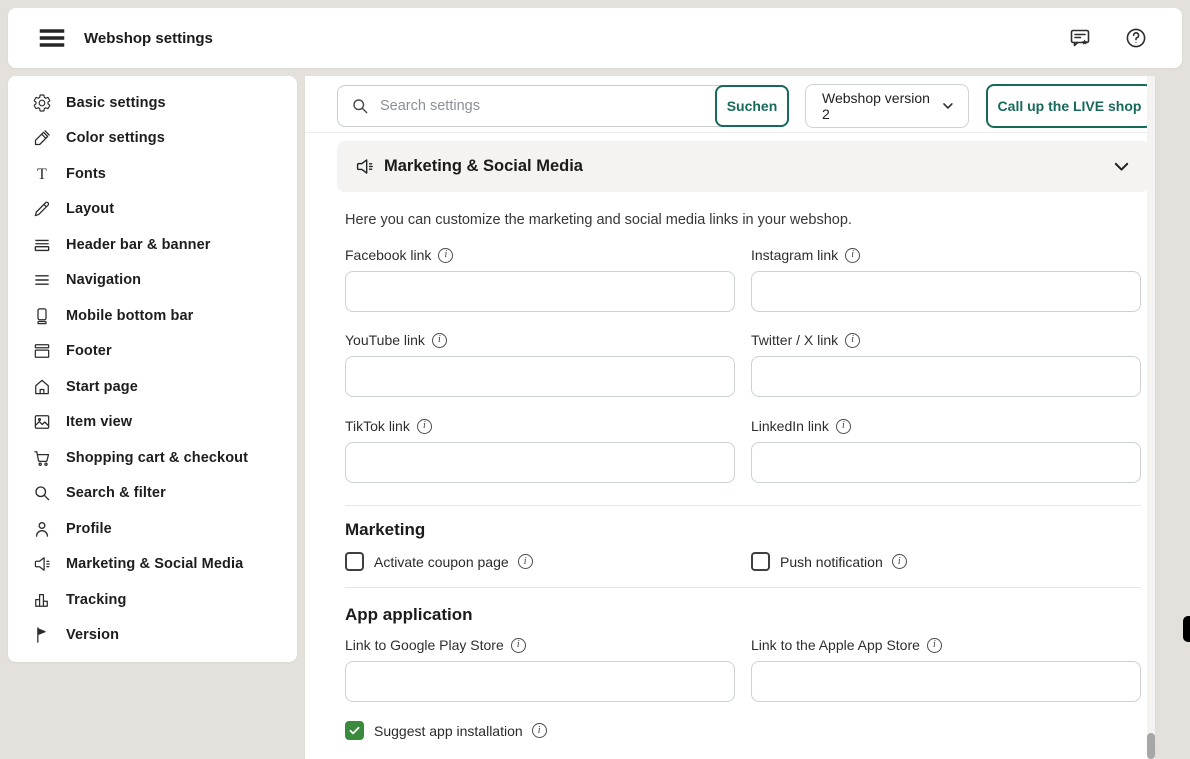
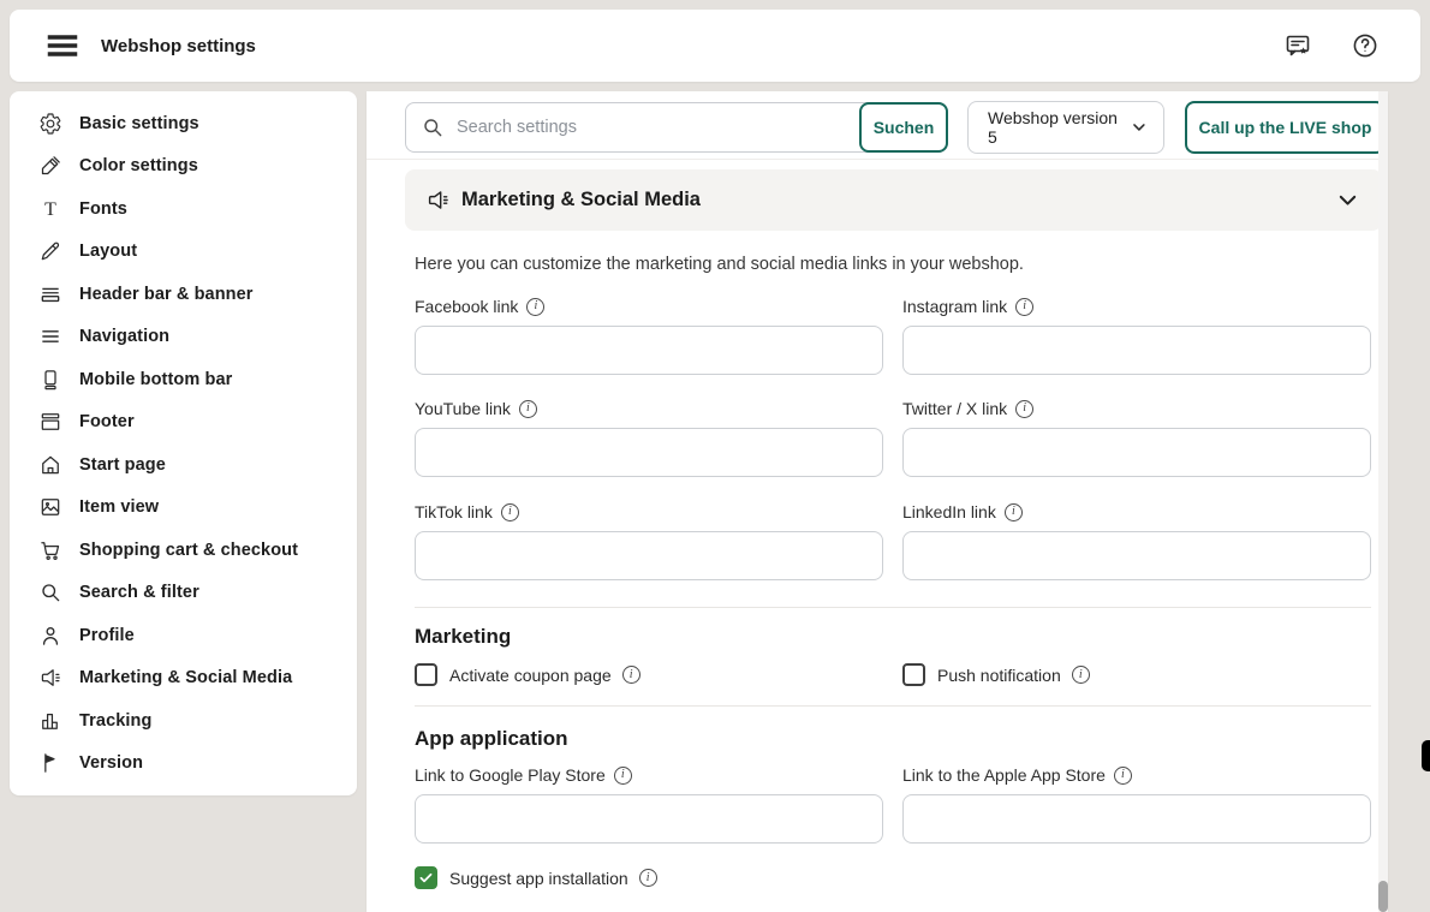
  Webshop settings
  Basic settings
  Color settings
  T
  Fonts
  Layout
  Header bar & banner
  Navigation
  Mobile bottom bar
  Footer
  Start page
  Item view
  Shopping cart & checkout
  Search & filter
  Profile
  Marketing & Social Media
  Tracking
  Version
  Search settings
  Suchen
- Webshop version 2
+ Webshop version 5
  Call up the LIVE shop
  Marketing & Social Media
  Here you can customize the marketing and social media links in your webshop.
  Facebook link
  i
  Instagram link
  i
  YouTube link
  i
  Twitter / X link
  i
  TikTok link
  i
  LinkedIn link
  i
  Marketing
  Activate coupon page
  i
  Push notification
  i
  App application
  Link to Google Play Store
  i
  Link to the Apple App Store
  i
  Suggest app installation
  i
